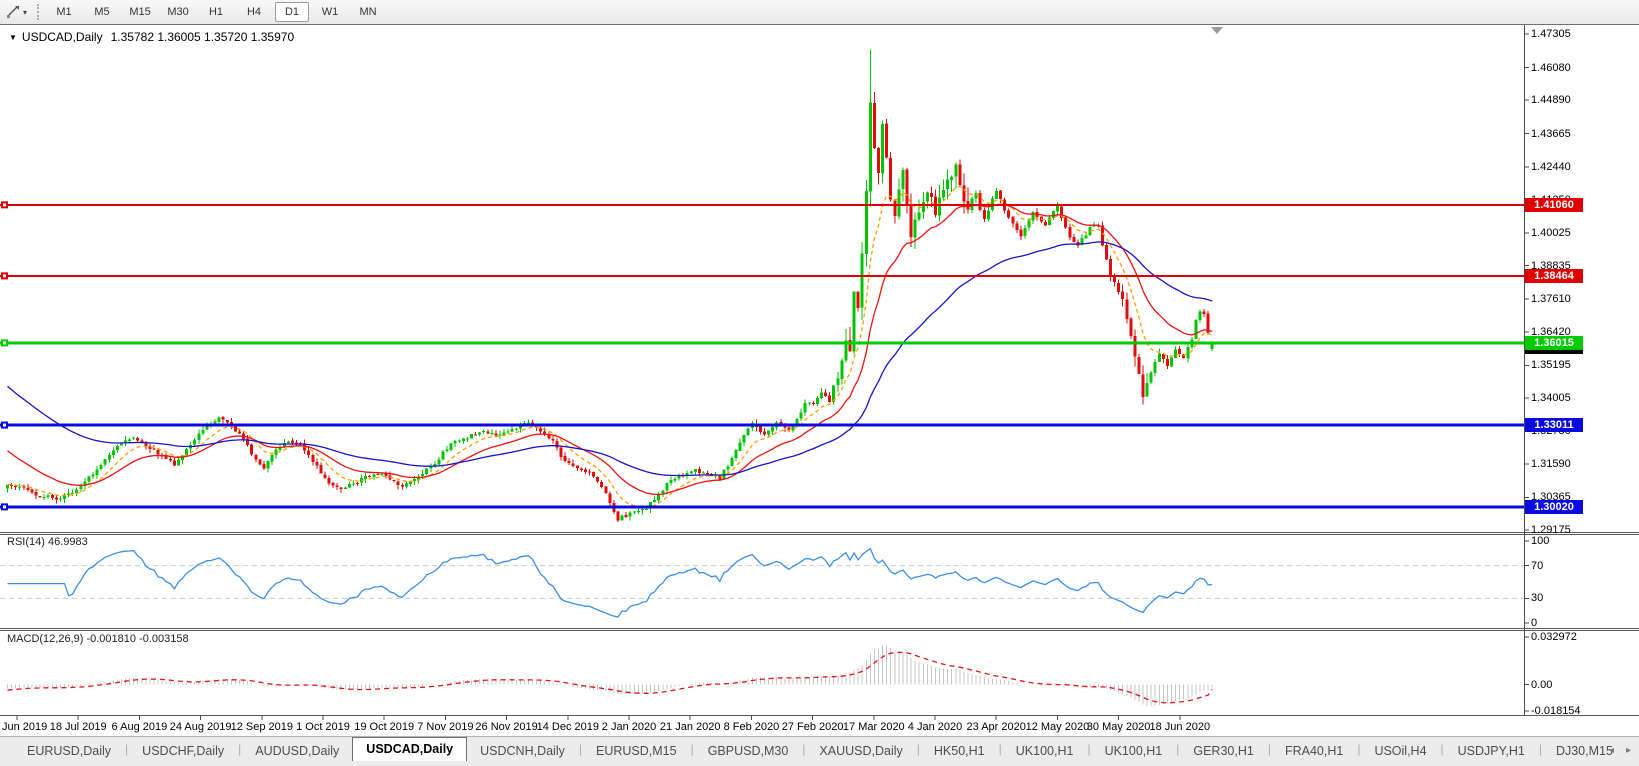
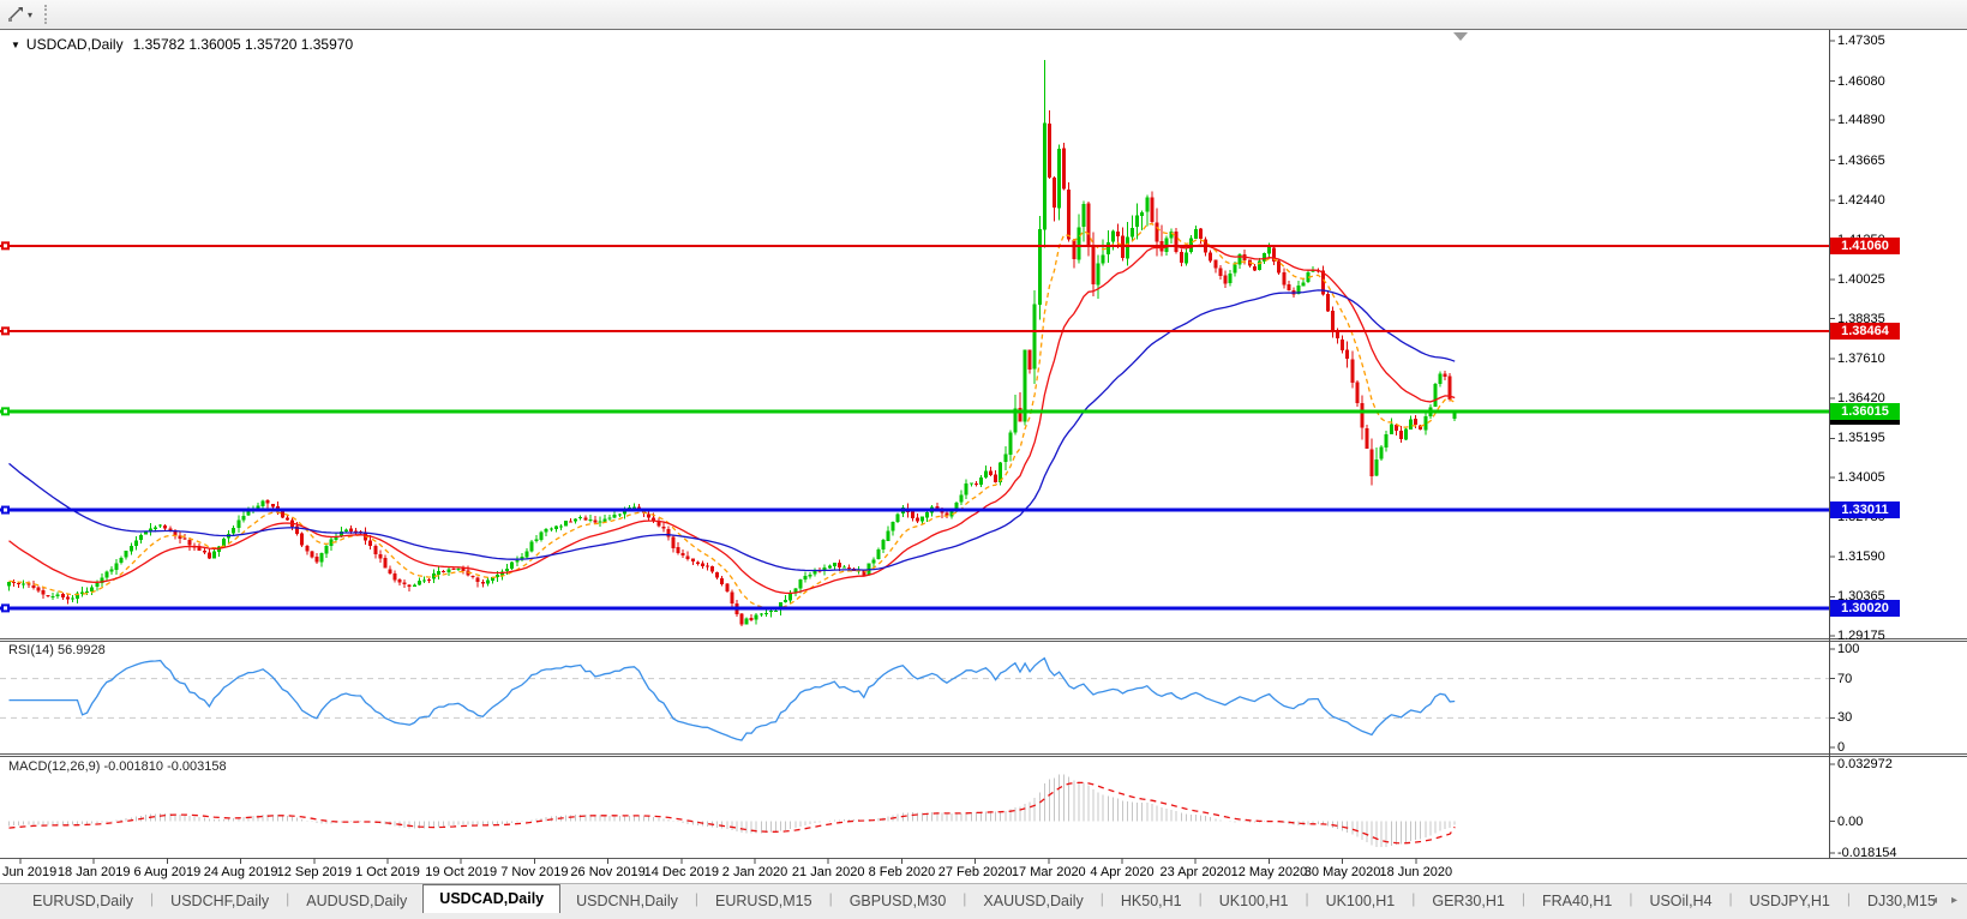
  ▾
- M1
- M5
- M15
- M30
- H1
- H4
- D1
- W1
- MN
  ▼ USDCAD,Daily 1.35782 1.36005 1.35720 1.35970
- RSI(14) 46.9983
+ RSI(14) 56.9928
  MACD(12,26,9) -0.001810 -0.003158
  1.47305
  1.46080
  1.44890
  1.43665
  1.42440
  1.40025
  1.38835
  1.37610
  1.36420
  1.35195
  1.34005
  1.31590
  1.30365
  1.29175
  100
  70
  30
  0
  0.032972
  0.00
  -0.018154
  1.41060
  1.38464
  1.36015
  1.33011
  1.30020
  Jun 2019
- 18 Jul 2019
+ 18 Jan 2019
  6 Aug 2019
  24 Aug 2019
  12 Sep 2019
  1 Oct 2019
  19 Oct 2019
  7 Nov 2019
  26 Nov 2019
  14 Dec 2019
  2 Jan 2020
  21 Jan 2020
  8 Feb 2020
  27 Feb 2020
  17 Mar 2020
- 4 Jan 2020
+ 4 Apr 2020
  23 Apr 2020
  12 May 2020
  30 May 2020
  18 Jun 2020
  EURUSD,Daily
  |
  USDCHF,Daily
  |
  AUDUSD,Daily
  USDCAD,Daily
  USDCNH,Daily
  |
  EURUSD,M15
  |
  GBPUSD,M30
  |
  XAUUSD,Daily
  |
  HK50,H1
  |
  UK100,H1
  |
  UK100,H1
  |
  GER30,H1
  |
  FRA40,H1
  |
  USOil,H4
  |
  USDJPY,H1
  |
  DJ30,M15
  ◂
  ▸
